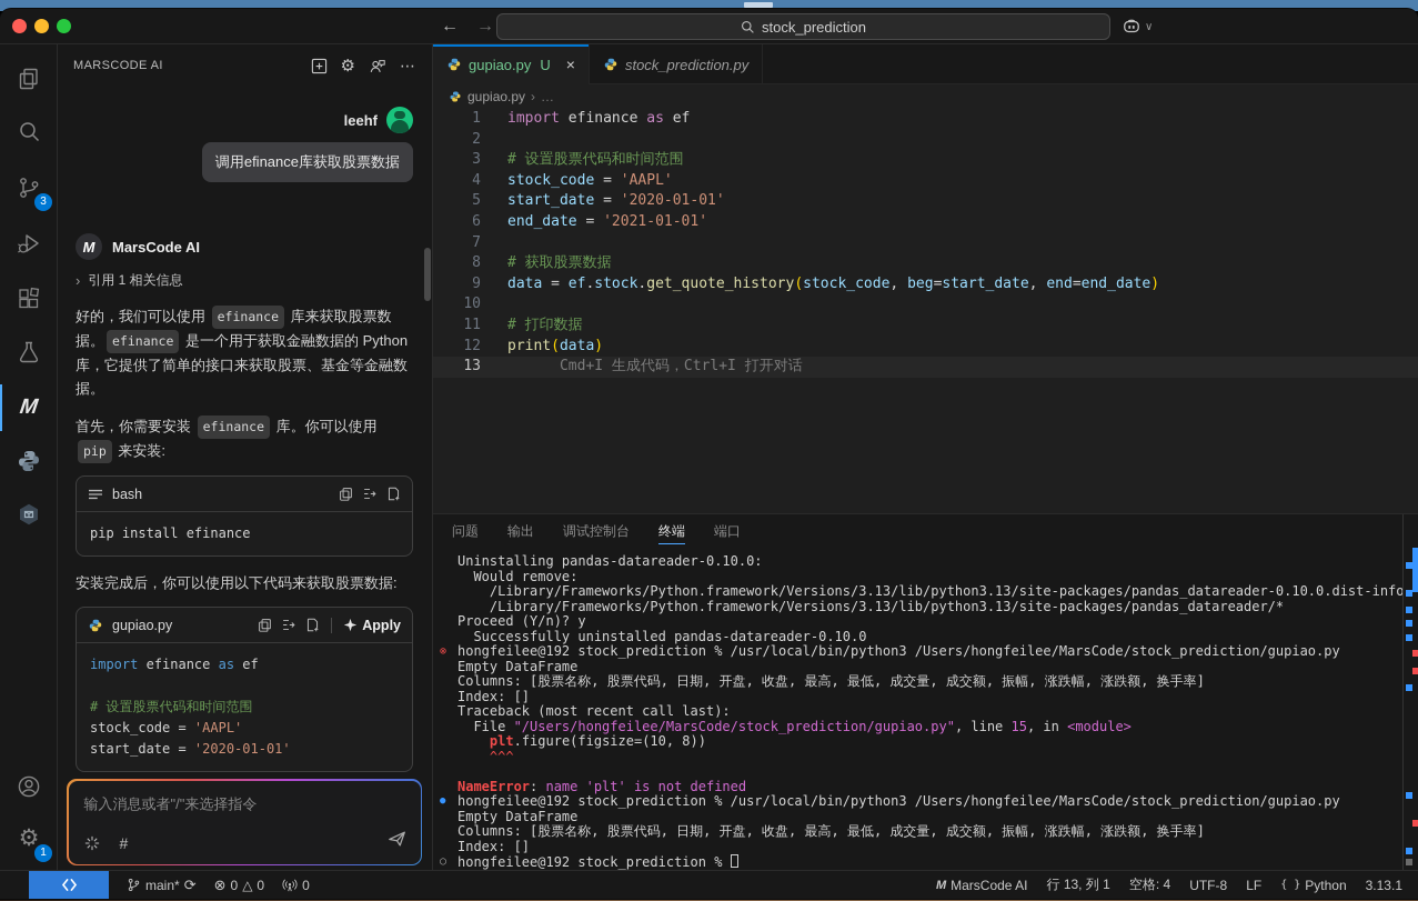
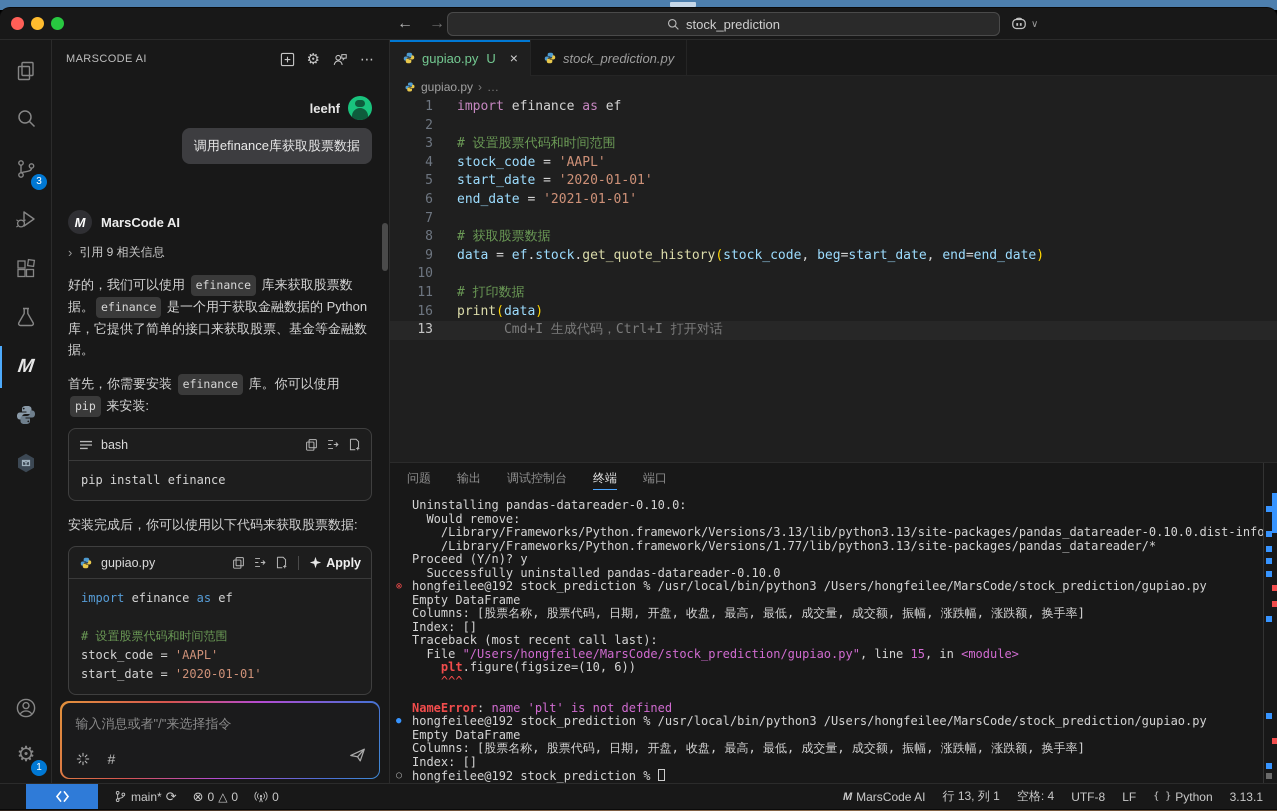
  ←
  →
  stock_prediction
  ∨
  3
  ⚙
  1
  MARSCODE AI
  ⚙
  ⋯
  leehf
  调用efinance库获取股票数据
  M
  MarsCode AI
  ›
- 引用 1 相关信息
+ 引用 9 相关信息
  好的，我们可以使用 efinance 库来获取股票数据。 efinance 是一个用于获取金融数据的 Python 库，它提供了简单的接口来获取股票、基金等金融数据。
  首先，你需要安装 efinance 库。你可以使用 pip 来安装:
  bash
  pip install efinance
  安装完成后，你可以使用以下代码来获取股票数据:
  gupiao.py
  Apply
  import efinance as ef
  # 设置股票代码和时间范围
  stock_code = 'AAPL'
  start_date = '2020-01-01'
  输入消息或者"/"来选择指令
  #
  gupiao.py
  U
  ×
  stock_prediction.py
  gupiao.py
  ›
  …
  1
  import efinance as ef
  2
  3
  # 设置股票代码和时间范围
  4
  stock_code = 'AAPL'
  5
  start_date = '2020-01-01'
  6
  end_date = '2021-01-01'
  7
  8
  # 获取股票数据
  9
  data = ef.stock.get_quote_history(stock_code, beg=start_date, end=end_date)
  10
  11
  # 打印数据
- 12
+ 16
  print(data)
  13
  Cmd+I 生成代码，Ctrl+I 打开对话
  问题
  输出
  调试控制台
  终端
  端口
  Uninstalling pandas-datareader-0.10.0:
  Would remove:
  /Library/Frameworks/Python.framework/Versions/3.13/lib/python3.13/site-packages/pandas_datareader-0.10.0.dist-info
- /Library/Frameworks/Python.framework/Versions/3.13/lib/python3.13/site-packages/pandas_datareader/*
+ /Library/Frameworks/Python.framework/Versions/1.77/lib/python3.13/site-packages/pandas_datareader/*
  Proceed (Y/n)? y
  Successfully uninstalled pandas-datareader-0.10.0
  ⊗
  hongfeilee@192 stock_prediction % /usr/local/bin/python3 /Users/hongfeilee/MarsCode/stock_prediction/gupiao.py
  Empty DataFrame
  Columns: [股票名称, 股票代码, 日期, 开盘, 收盘, 最高, 最低, 成交量, 成交额, 振幅, 涨跌幅, 涨跌额, 换手率]
  Index: []
  Traceback (most recent call last):
  File "/Users/hongfeilee/MarsCode/stock_prediction/gupiao.py", line 15, in <module>
- plt.figure(figsize=(10, 8))
+ plt.figure(figsize=(10, 6))
  ^^^
  NameError: name 'plt' is not defined
  ●
  hongfeilee@192 stock_prediction % /usr/local/bin/python3 /Users/hongfeilee/MarsCode/stock_prediction/gupiao.py
  Empty DataFrame
  Columns: [股票名称, 股票代码, 日期, 开盘, 收盘, 最高, 最低, 成交量, 成交额, 振幅, 涨跌幅, 涨跌额, 换手率]
  Index: []
  ○
  hongfeilee@192 stock_prediction %
  main*
  ⟳
  ⊗
  0
  △
  0
  0
  M
  MarsCode AI
  行 13, 列 1
  空格: 4
  UTF-8
  LF
  { }
  Python
  3.13.1
